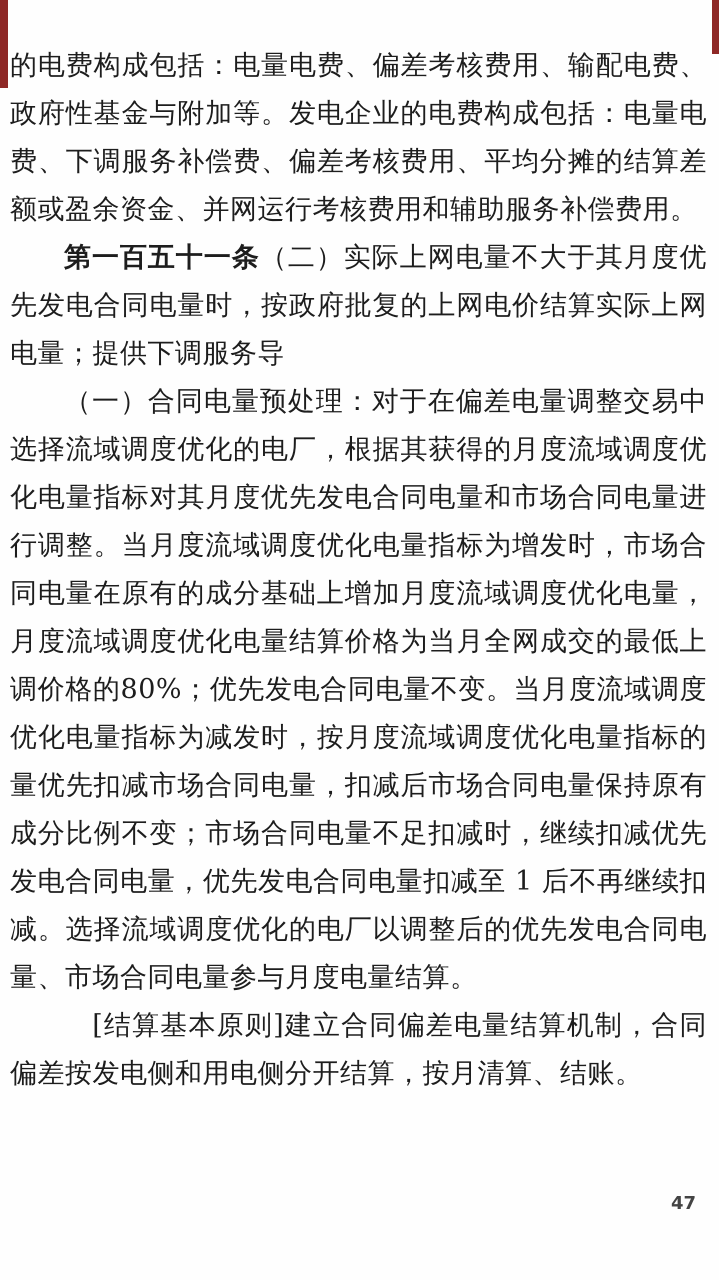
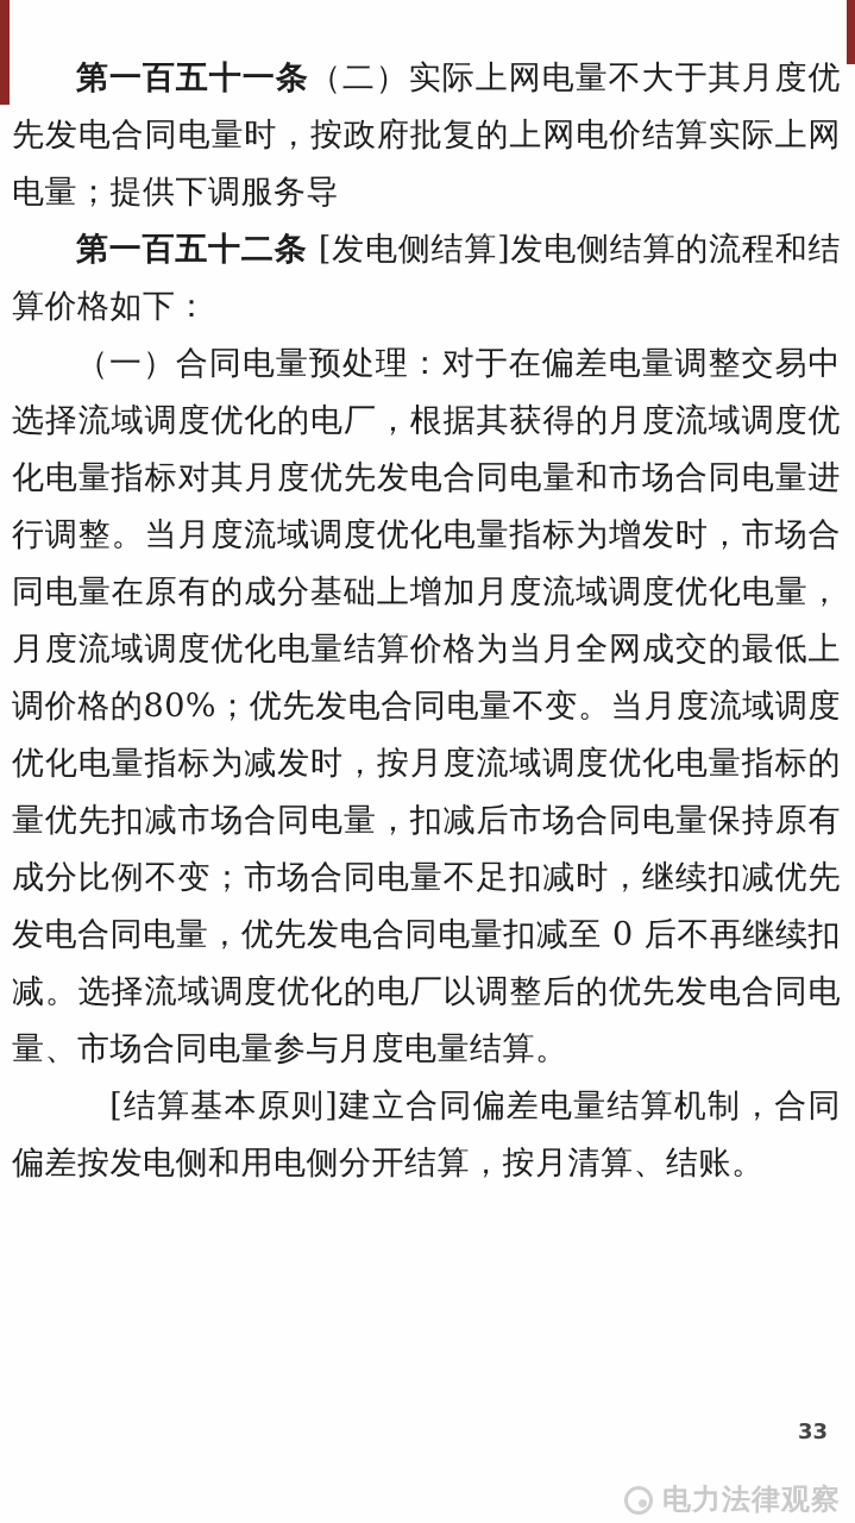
- 的电费构成包括：电量电费、偏差考核费用、输配电费、政府性基金与附加等。发电企业的电费构成包括：电量电费、下调服务补偿费、偏差考核费用、平均分摊的结算差额或盈余资金、并网运行考核费用和辅助服务补偿费用。
  第一百五十一条（二）实际上网电量不大于其月度优先发电合同电量时，按政府批复的上网电价结算实际上网电量；提供下调服务导
+ 第一百五十二条 [发电侧结算]发电侧结算的流程和结算价格如下：
- （一）合同电量预处理：对于在偏差电量调整交易中选择流域调度优化的电厂，根据其获得的月度流域调度优化电量指标对其月度优先发电合同电量和市场合同电量进行调整。当月度流域调度优化电量指标为增发时，市场合同电量在原有的成分基础上增加月度流域调度优化电量，月度流域调度优化电量结算价格为当月全网成交的最低上调价格的80%；优先发电合同电量不变。当月度流域调度优化电量指标为减发时，按月度流域调度优化电量指标的量优先扣减市场合同电量，扣减后市场合同电量保持原有成分比例不变；市场合同电量不足扣减时，继续扣减优先发电合同电量，优先发电合同电量扣减至 1 后不再继续扣减。选择流域调度优化的电厂以调整后的优先发电合同电量、市场合同电量参与月度电量结算。
+ （一）合同电量预处理：对于在偏差电量调整交易中选择流域调度优化的电厂，根据其获得的月度流域调度优化电量指标对其月度优先发电合同电量和市场合同电量进行调整。当月度流域调度优化电量指标为增发时，市场合同电量在原有的成分基础上增加月度流域调度优化电量，月度流域调度优化电量结算价格为当月全网成交的最低上调价格的80%；优先发电合同电量不变。当月度流域调度优化电量指标为减发时，按月度流域调度优化电量指标的量优先扣减市场合同电量，扣减后市场合同电量保持原有成分比例不变；市场合同电量不足扣减时，继续扣减优先发电合同电量，优先发电合同电量扣减至 0 后不再继续扣减。选择流域调度优化的电厂以调整后的优先发电合同电量、市场合同电量参与月度电量结算。
  [结算基本原则]建立合同偏差电量结算机制，合同偏差按发电侧和用电侧分开结算，按月清算、结账。
- 47
+ 33
+ 电力法律观察
